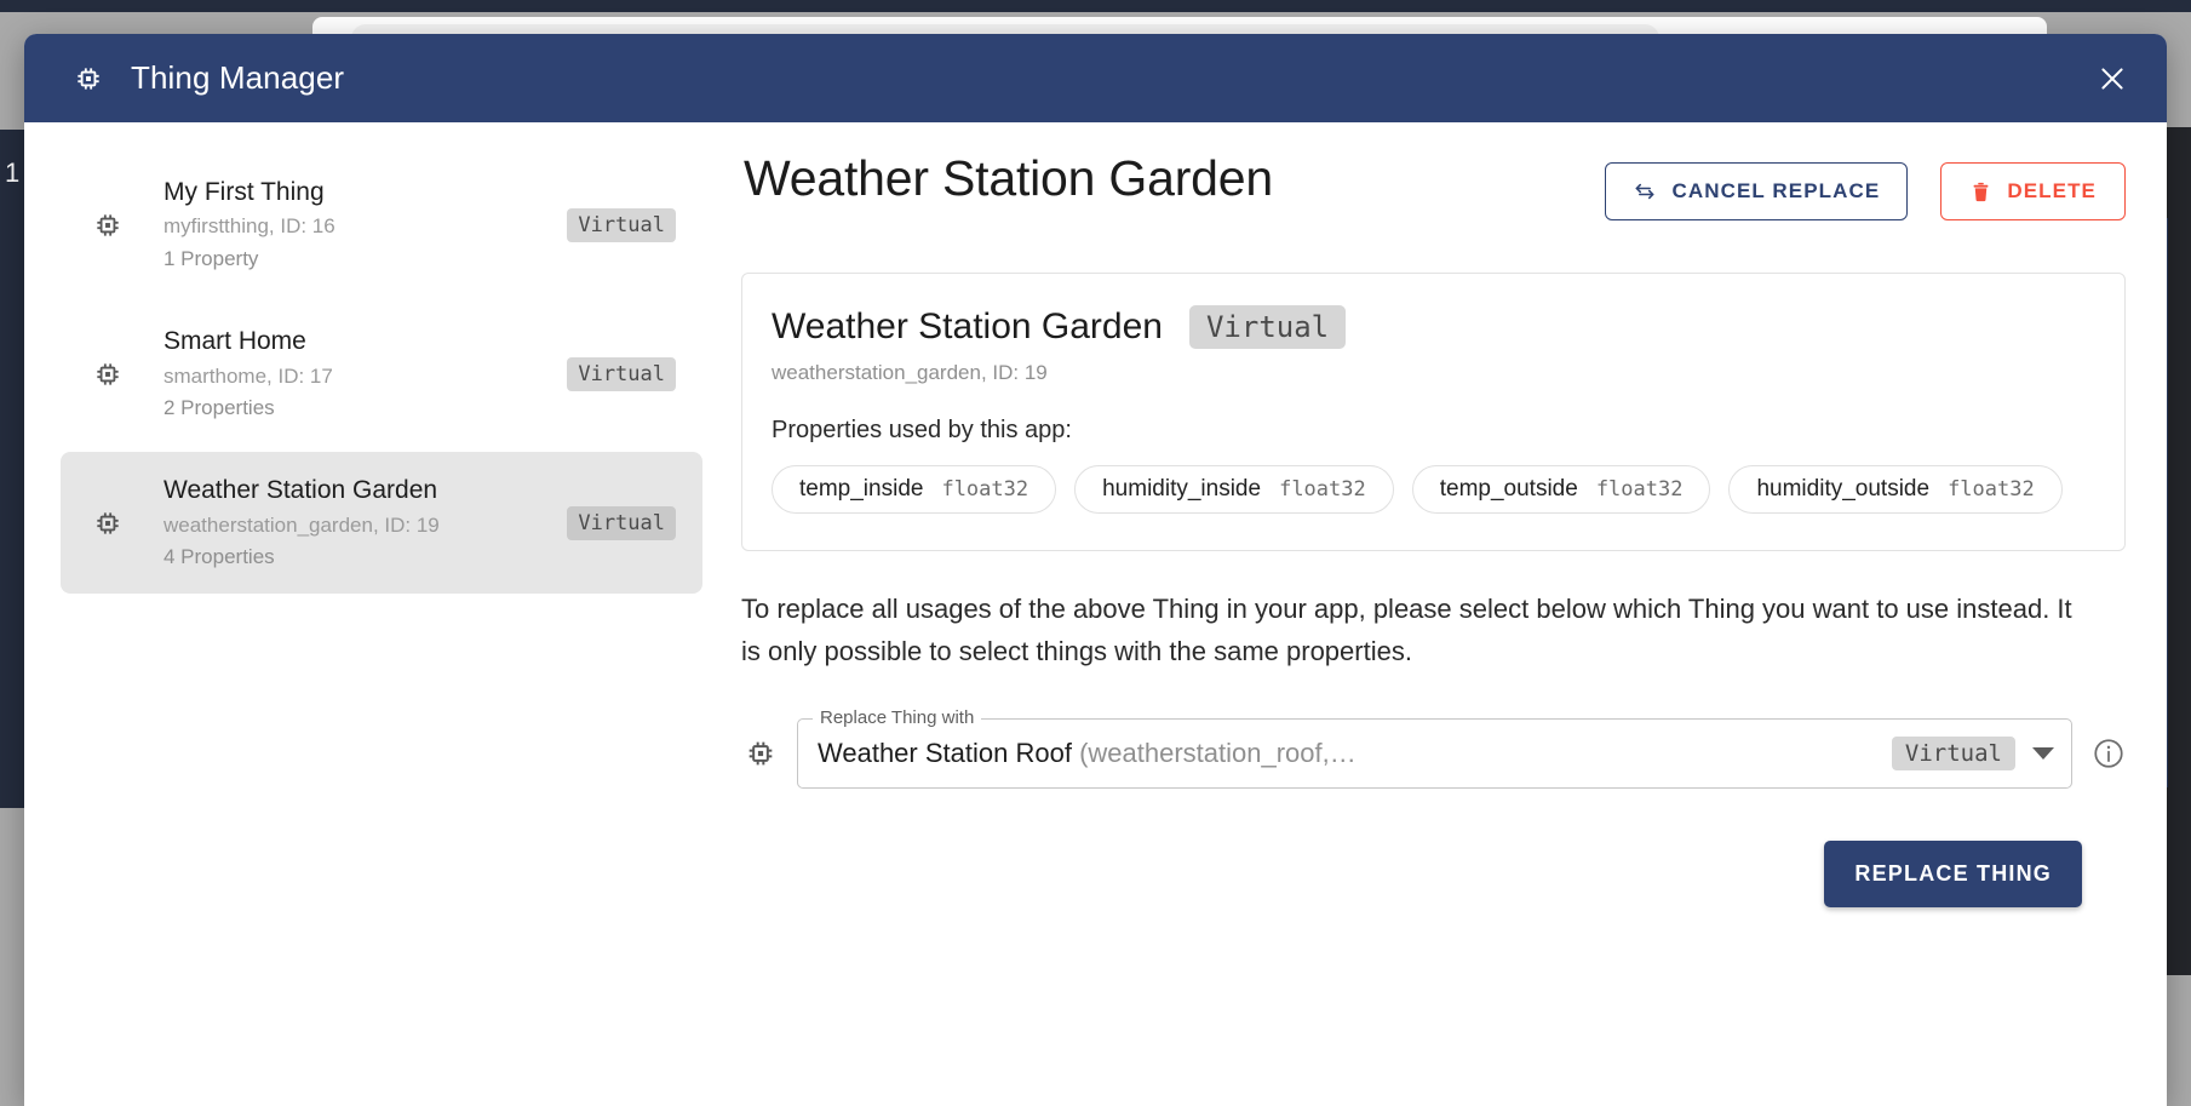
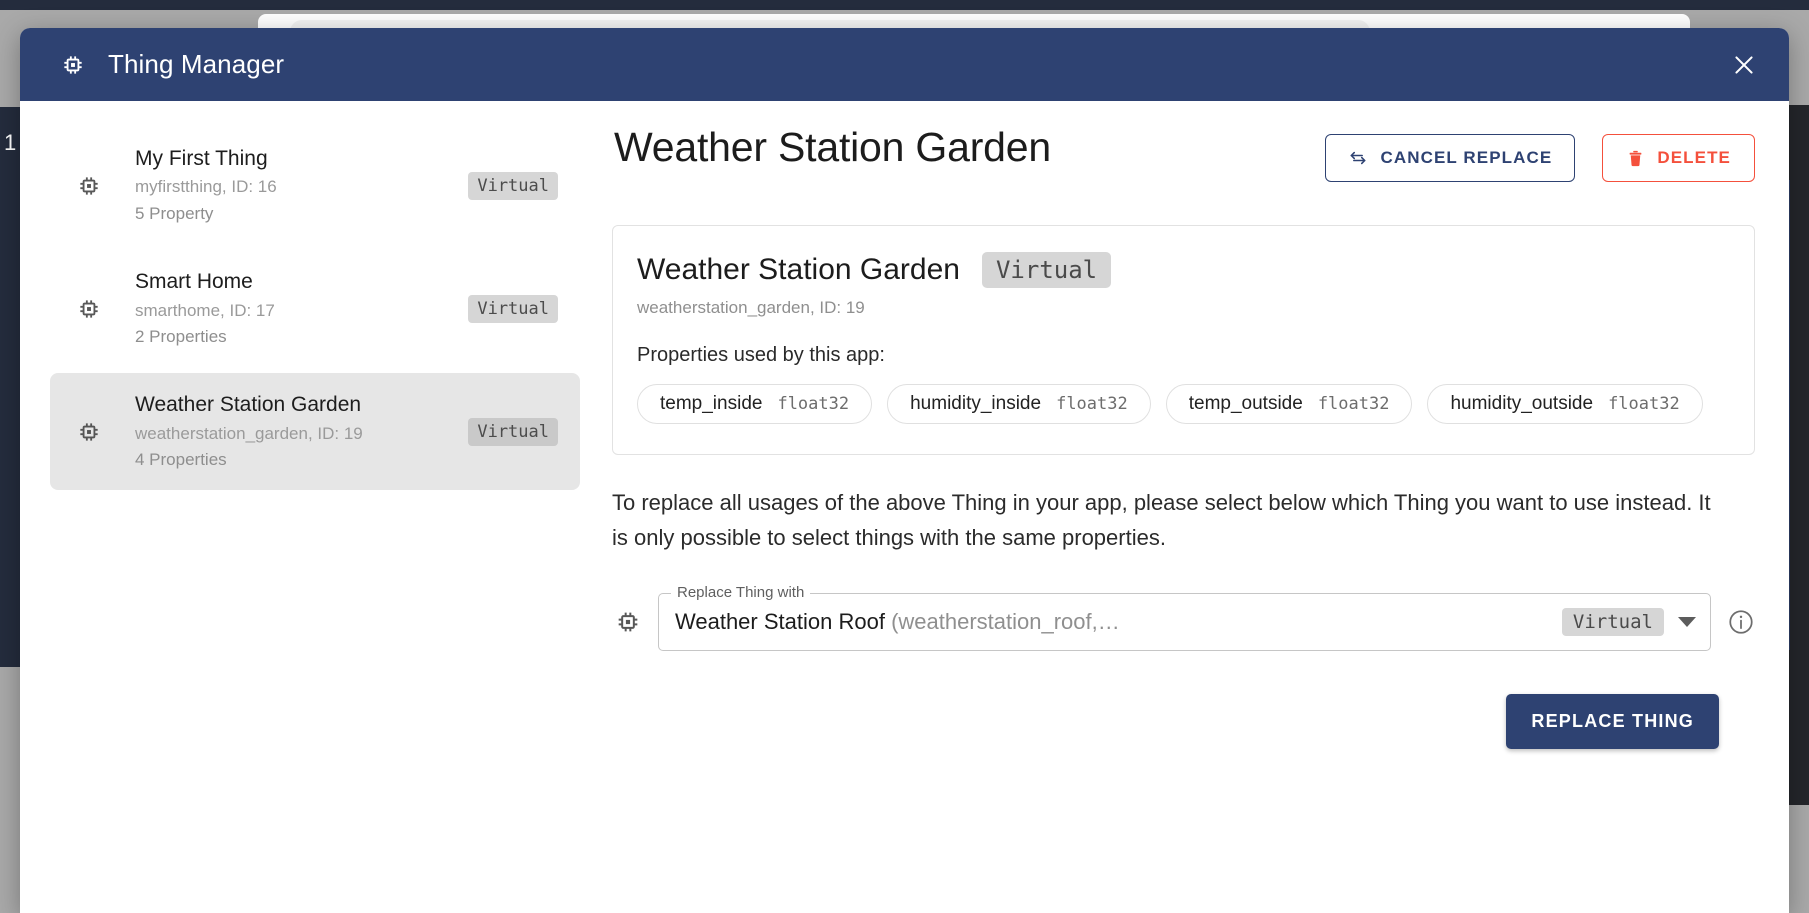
  1
  Thing Manager
  My First Thing
  myfirstthing, ID: 16
- 1 Property
+ 5 Property
  Virtual
  Smart Home
  smarthome, ID: 17
  2 Properties
  Virtual
  Weather Station Garden
  weatherstation_garden, ID: 19
  4 Properties
  Virtual
  Weather Station Garden
  CANCEL REPLACE
  DELETE
  Weather Station Garden
  Virtual
  weatherstation_garden, ID: 19
  Properties used by this app:
  temp_inside
  float32
  humidity_inside
  float32
  temp_outside
  float32
  humidity_outside
  float32
  To replace all usages of the above Thing in your app, please select below which Thing you want to use instead. It is only possible to select things with the same properties.
  Replace Thing with
  Weather Station Roof (weatherstation_roof,…
  Virtual
  REPLACE THING
